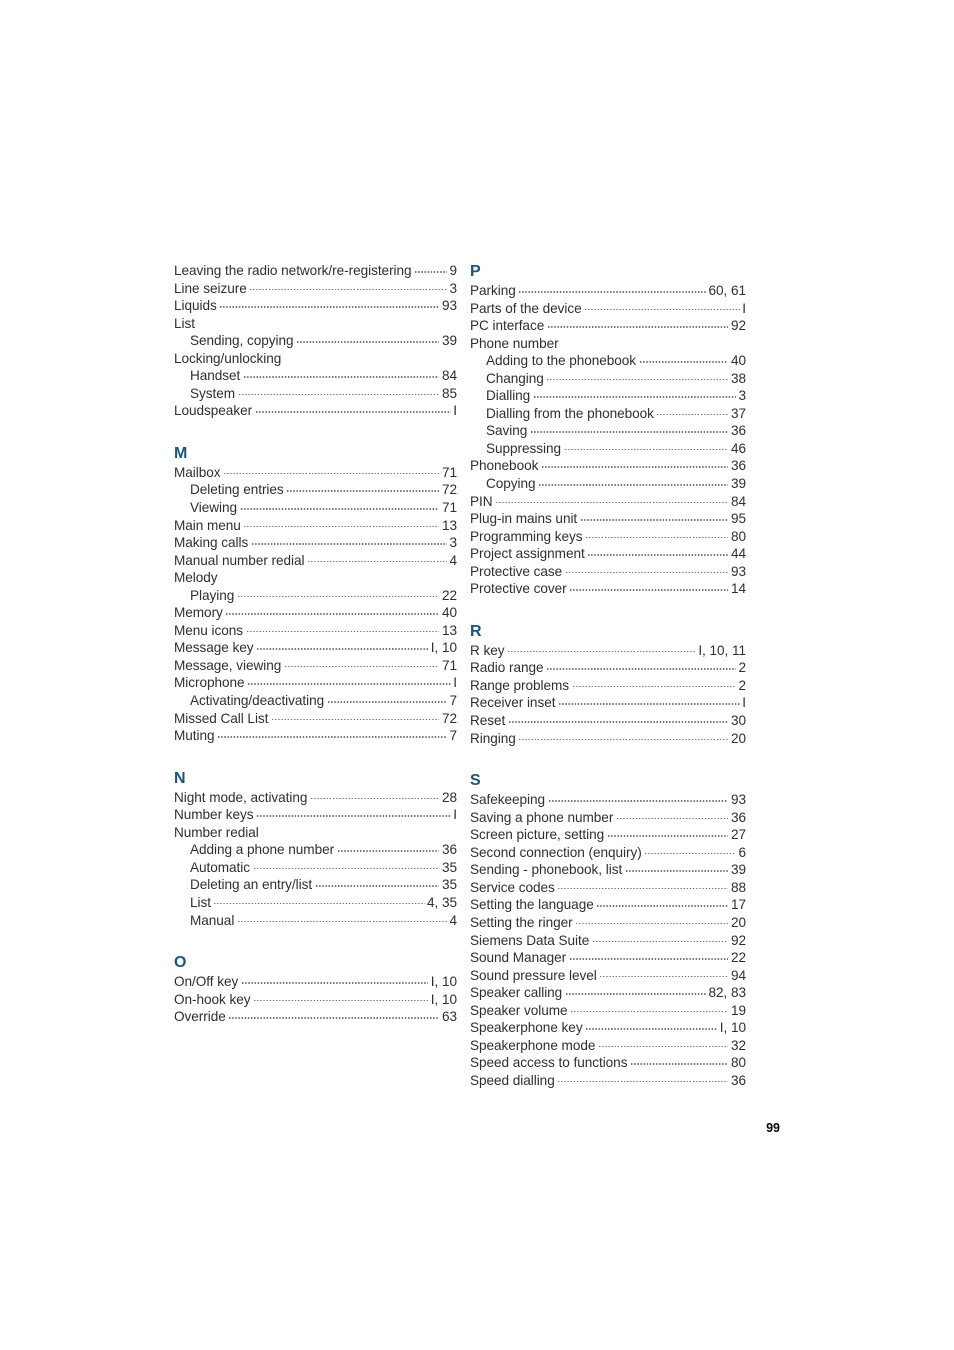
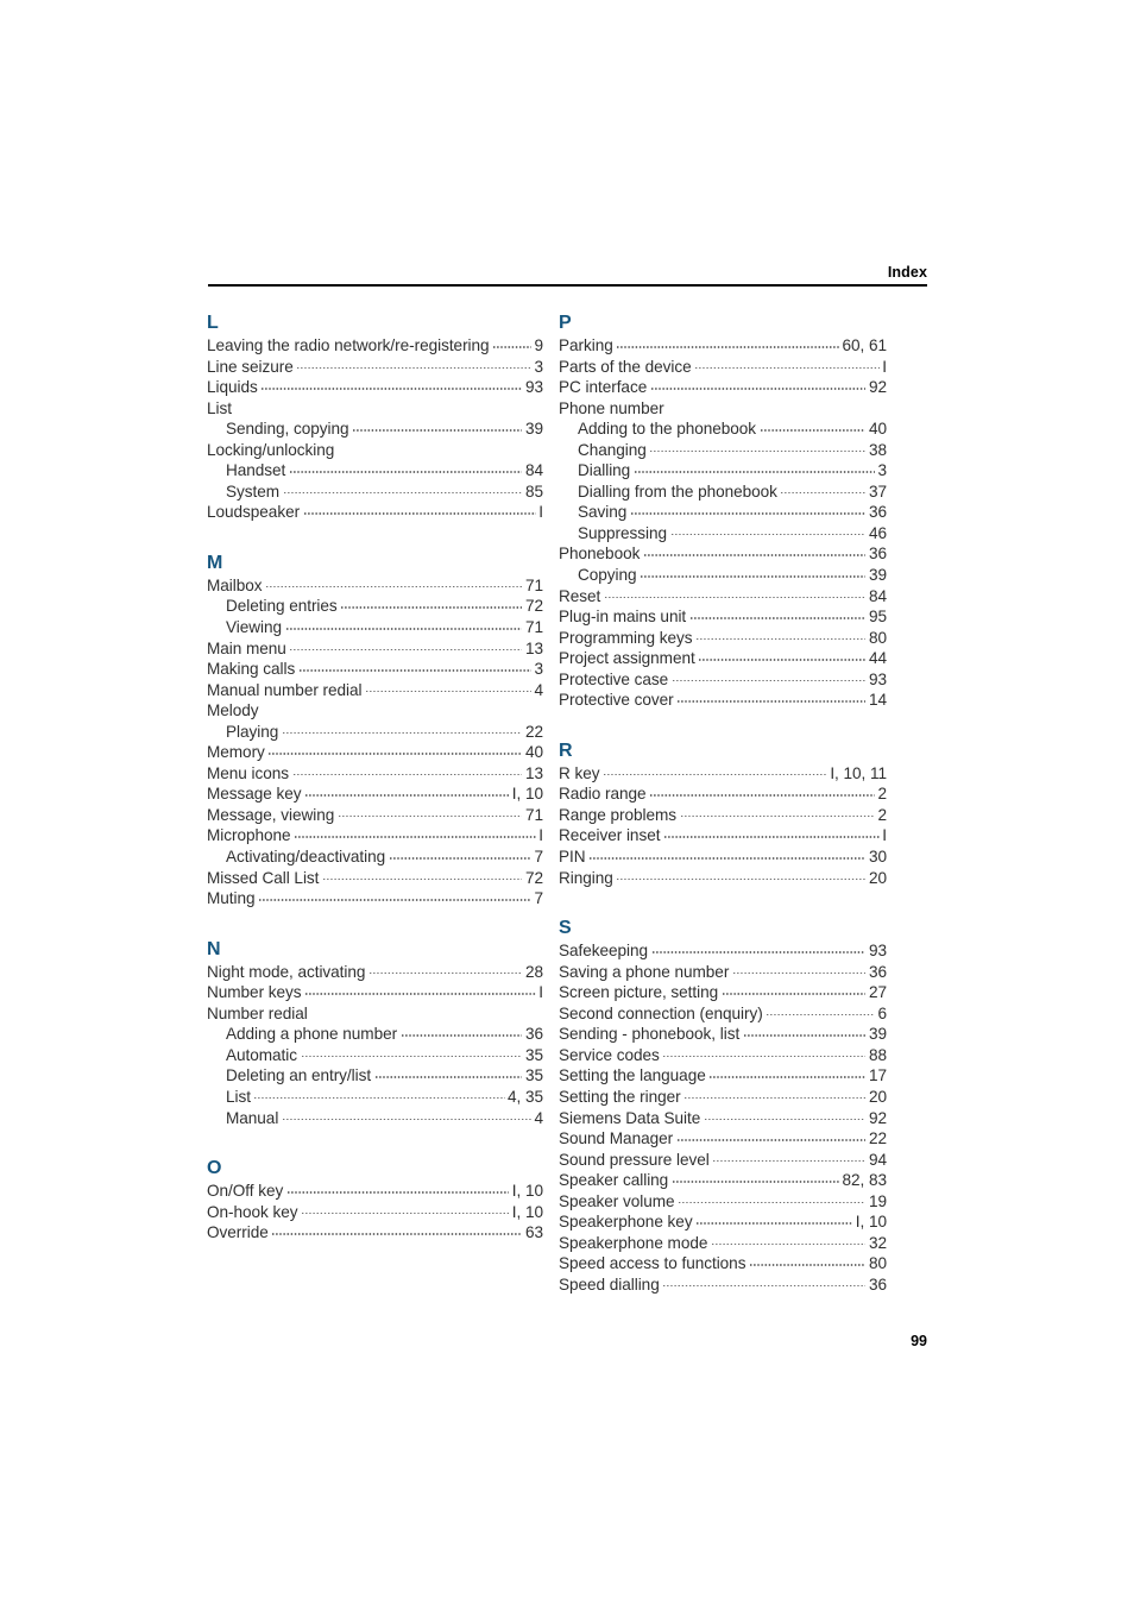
+ Index
+ L
  Leaving the radio network/re-registering
  9
  Line seizure
  3
  Liquids
  93
  List
  Sending, copying
  39
  Locking/unlocking
  Handset
  84
  System
  85
  Loudspeaker
  I
  M
  Mailbox
  71
  Deleting entries
  72
  Viewing
  71
  Main menu
  13
  Making calls
  3
  Manual number redial
  4
  Melody
  Playing
  22
  Memory
  40
  Menu icons
  13
  Message key
  I, 10
  Message, viewing
  71
  Microphone
  I
  Activating/deactivating
  7
  Missed Call List
  72
  Muting
  7
  N
  Night mode, activating
  28
  Number keys
  I
  Number redial
  Adding a phone number
  36
  Automatic
  35
  Deleting an entry/list
  35
  List
  4, 35
  Manual
  4
  O
  On/Off key
  I, 10
  On-hook key
  I, 10
  Override
  63
  P
  Parking
  60, 61
  Parts of the device
  I
  PC interface
  92
  Phone number
  Adding to the phonebook
  40
  Changing
  38
  Dialling
  3
  Dialling from the phonebook
  37
  Saving
  36
  Suppressing
  46
  Phonebook
  36
  Copying
  39
- PIN
+ Reset
  84
  Plug-in mains unit
  95
  Programming keys
  80
  Project assignment
  44
  Protective case
  93
  Protective cover
  14
  R
  R key
  I, 10, 11
  Radio range
  2
  Range problems
  2
  Receiver inset
  I
- Reset
+ PIN
  30
  Ringing
  20
  S
  Safekeeping
  93
  Saving a phone number
  36
  Screen picture, setting
  27
  Second connection (enquiry)
  6
  Sending - phonebook, list
  39
  Service codes
  88
  Setting the language
  17
  Setting the ringer
  20
  Siemens Data Suite
  92
  Sound Manager
  22
  Sound pressure level
  94
  Speaker calling
  82, 83
  Speaker volume
  19
  Speakerphone key
  I, 10
  Speakerphone mode
  32
  Speed access to functions
  80
  Speed dialling
  36
  99
